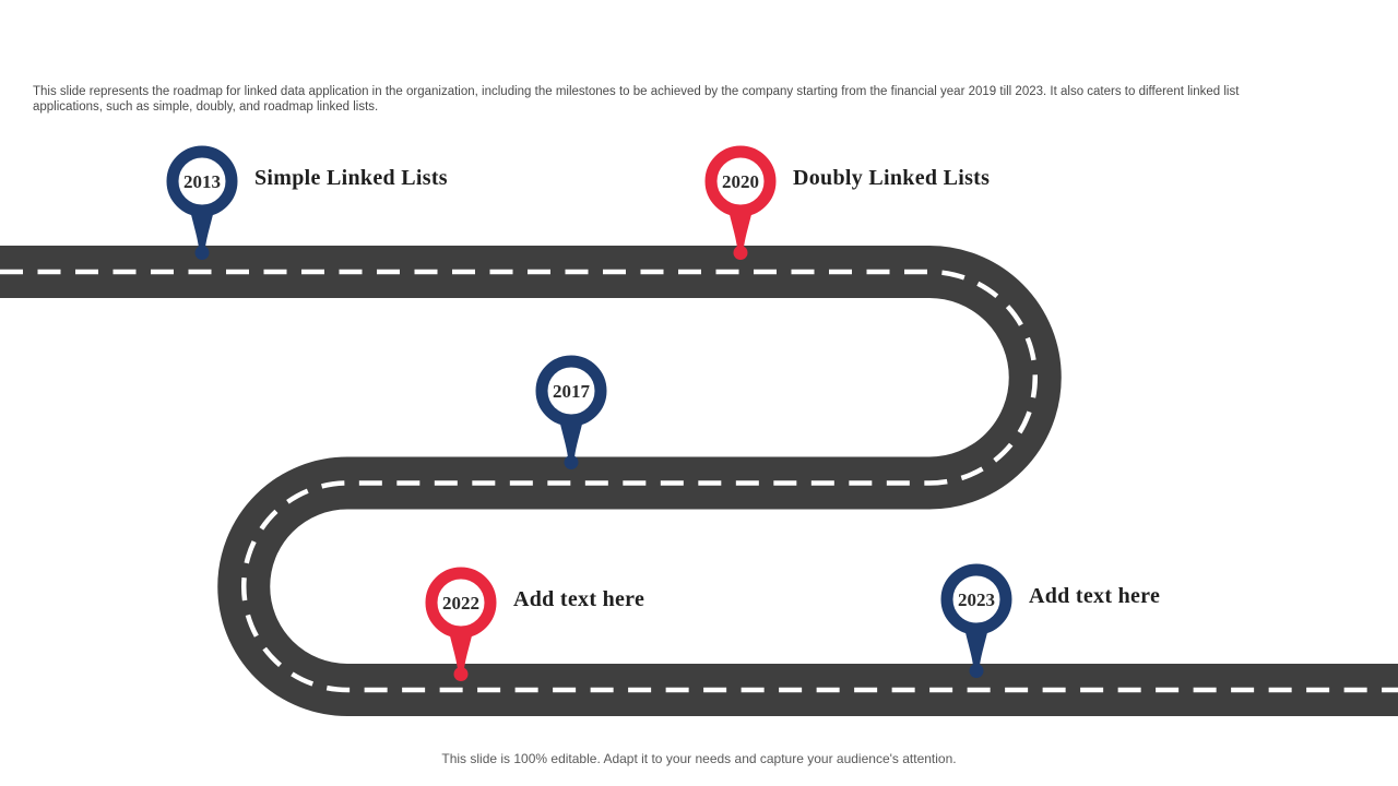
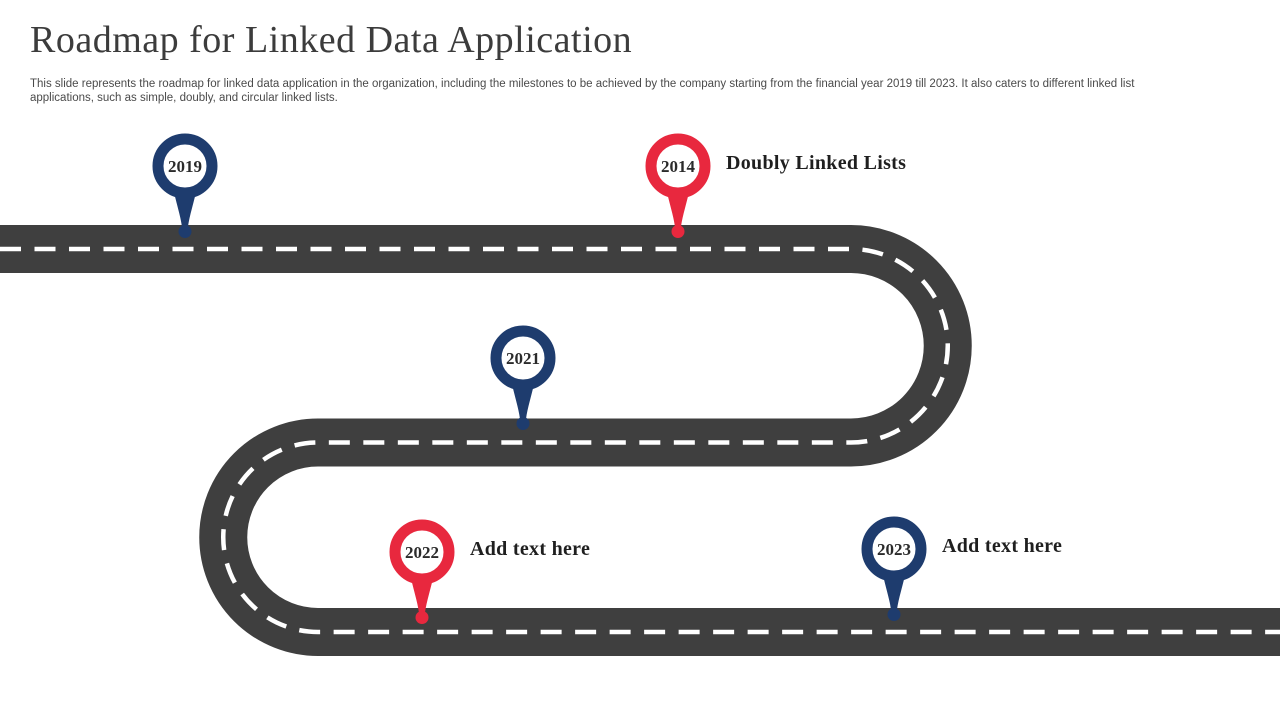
+ Roadmap for Linked Data Application
- This slide represents the roadmap for linked data application in the organization, including the milestones to be achieved by the company starting from the financial year 2019 till 2023. It also caters to different linked list applications, such as simple, doubly, and roadmap linked lists.
+ This slide represents the roadmap for linked data application in the organization, including the milestones to be achieved by the company starting from the financial year 2019 till 2023. It also caters to different linked list applications, such as simple, doubly, and circular linked lists.
- 2013
+ 2019
- Simple Linked Lists
- 2020
+ 2014
  Doubly Linked Lists
- 2017
+ 2021
  2022
  Add text here
  2023
  Add text here
- This slide is 100% editable. Adapt it to your needs and capture your audience's attention.
